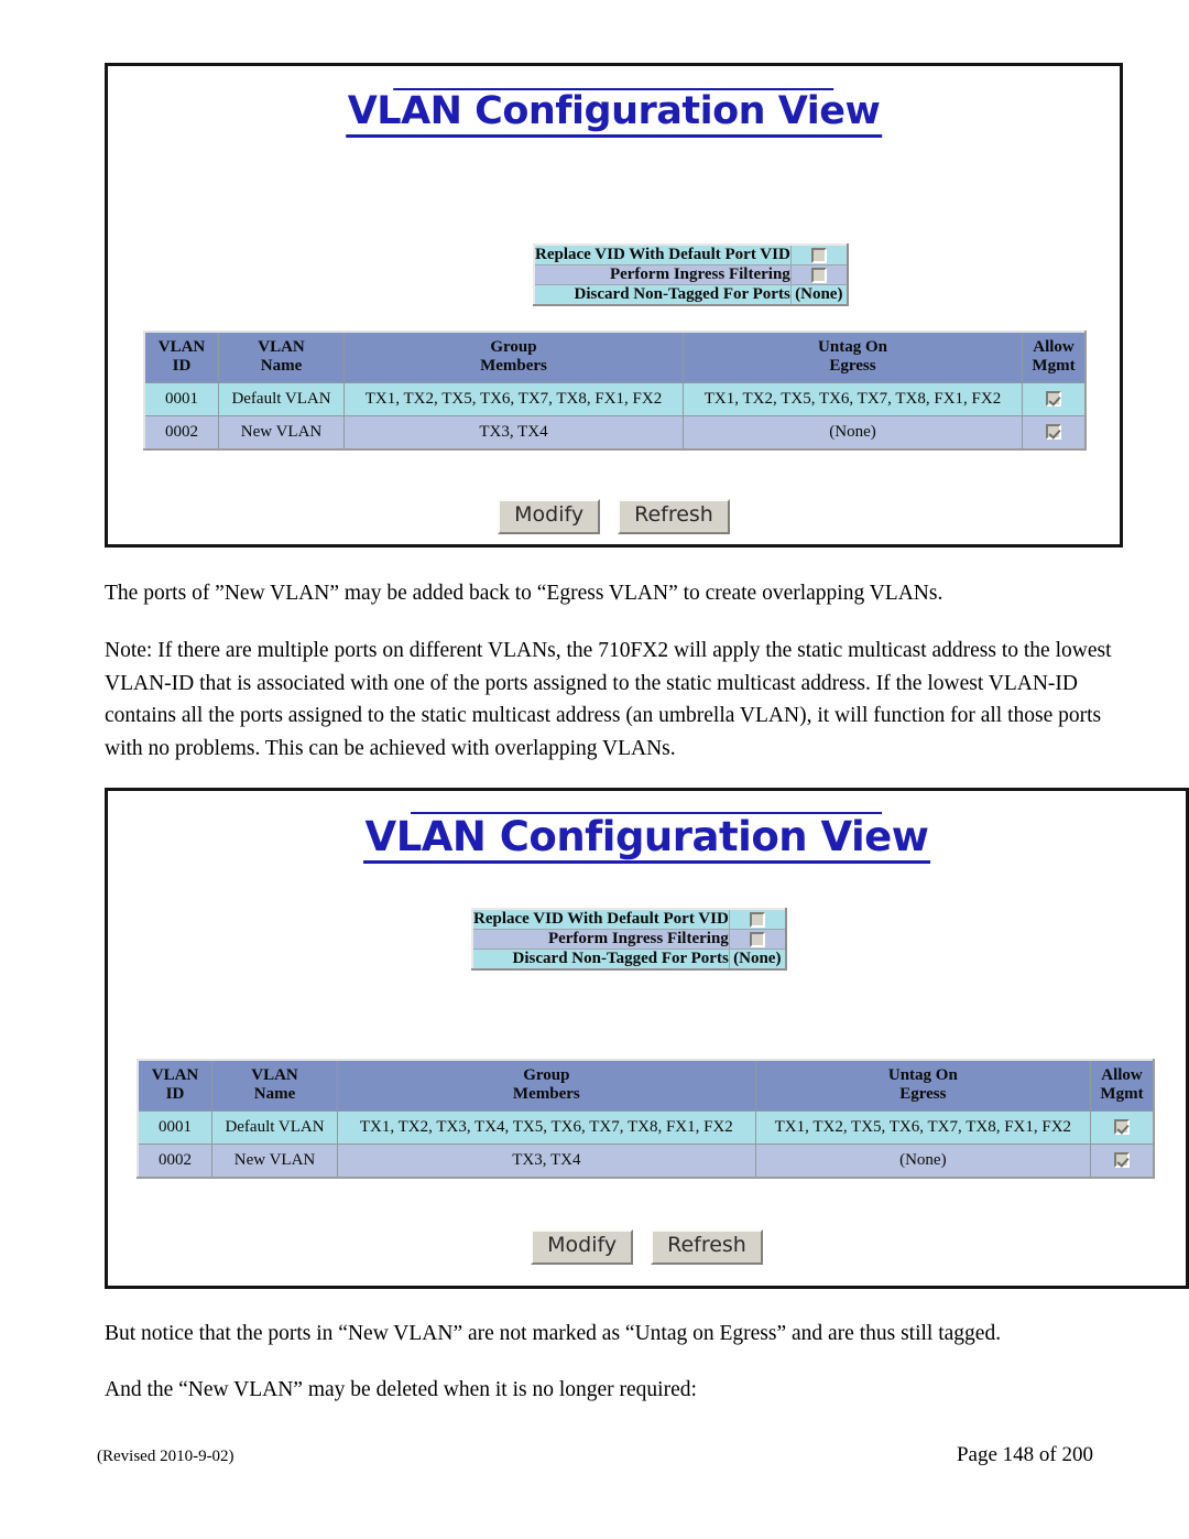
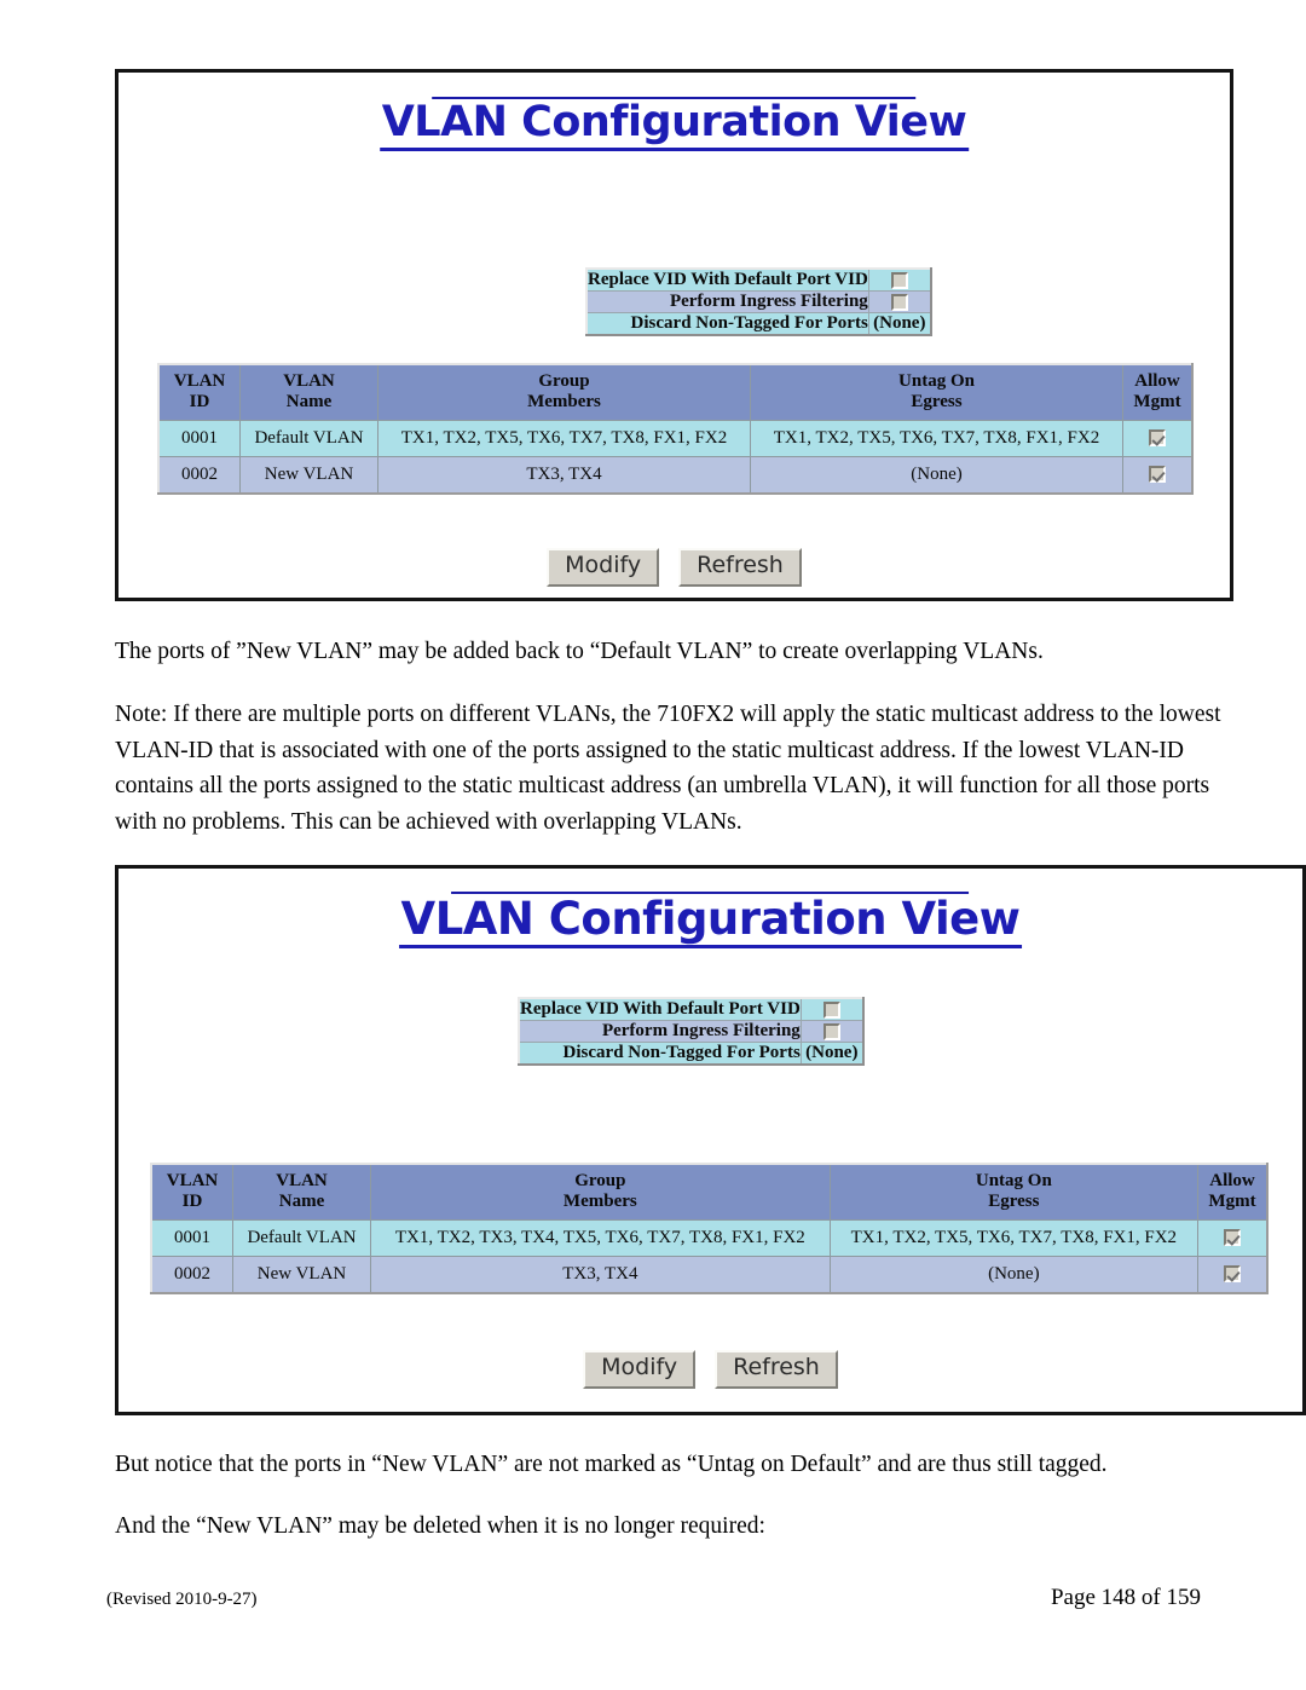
  VLAN Configuration View
  Replace VID With Default Port VID
  Perform Ingress Filtering
  Discard Non-Tagged For Ports	(None)
  VLAN ID	VLAN Name	Group Members	Untag On Egress	Allow Mgmt
  0001	Default VLAN	TX1, TX2, TX5, TX6, TX7, TX8, FX1, FX2	TX1, TX2, TX5, TX6, TX7, TX8, FX1, FX2
  0002	New VLAN	TX3, TX4	(None)
  Modify Refresh
- The ports of ”New VLAN” may be added back to “Egress VLAN” to create overlapping VLANs.
+ The ports of ”New VLAN” may be added back to “Default VLAN” to create overlapping VLANs.
  Note: If there are multiple ports on different VLANs, the 710FX2 will apply the static multicast address to the lowest VLAN-ID that is associated with one of the ports assigned to the static multicast address. If the lowest VLAN-ID contains all the ports assigned to the static multicast address (an umbrella VLAN), it will function for all those ports with no problems. This can be achieved with overlapping VLANs.
  VLAN Configuration View
  Replace VID With Default Port VID
  Perform Ingress Filtering
  Discard Non-Tagged For Ports	(None)
  VLAN ID	VLAN Name	Group Members	Untag On Egress	Allow Mgmt
  0001	Default VLAN	TX1, TX2, TX3, TX4, TX5, TX6, TX7, TX8, FX1, FX2	TX1, TX2, TX5, TX6, TX7, TX8, FX1, FX2
  0002	New VLAN	TX3, TX4	(None)
  Modify Refresh
- But notice that the ports in “New VLAN” are not marked as “Untag on Egress” and are thus still tagged.
+ But notice that the ports in “New VLAN” are not marked as “Untag on Default” and are thus still tagged.
  And the “New VLAN” may be deleted when it is no longer required:
- (Revised 2010-9-02)
+ (Revised 2010-9-27)
- Page 148 of 200
+ Page 148 of 159
